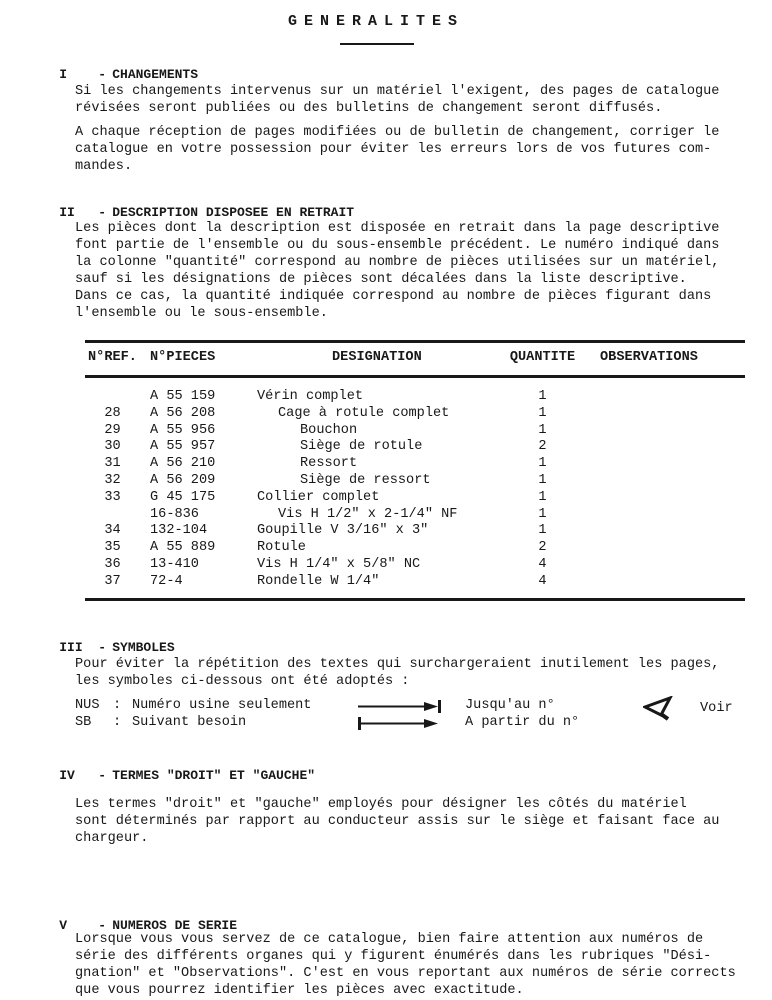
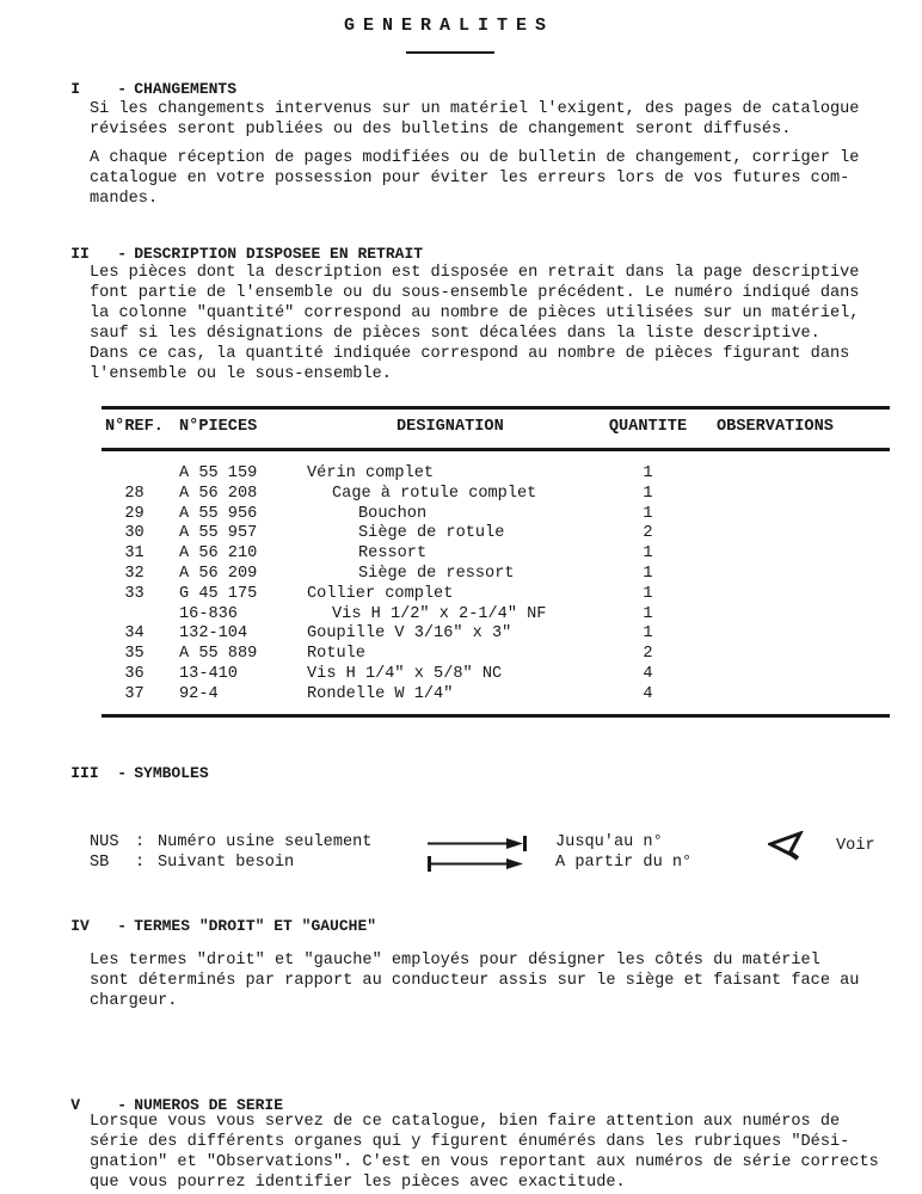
  GENERALITES
  I - CHANGEMENTS
  Si les changements intervenus sur un matériel l'exigent, des pages de catalogue
  révisées seront publiées ou des bulletins de changement seront diffusés.
  A chaque réception de pages modifiées ou de bulletin de changement, corriger le
  catalogue en votre possession pour éviter les erreurs lors de vos futures com-
  mandes.
  II - DESCRIPTION DISPOSEE EN RETRAIT
  Les pièces dont la description est disposée en retrait dans la page descriptive
  font partie de l'ensemble ou du sous-ensemble précédent. Le numéro indiqué dans
  la colonne "quantité" correspond au nombre de pièces utilisées sur un matériel,
  sauf si les désignations de pièces sont décalées dans la liste descriptive.
  Dans ce cas, la quantité indiquée correspond au nombre de pièces figurant dans
  l'ensemble ou le sous-ensemble.
  N°REF.
  N°PIECES
  DESIGNATION
  QUANTITE
  OBSERVATIONS
  A 55 159
  Vérin complet
  1
  28
  A 56 208
  Cage à rotule complet
  1
  29
  A 55 956
  Bouchon
  1
  30
  A 55 957
  Siège de rotule
  2
  31
  A 56 210
  Ressort
  1
  32
  A 56 209
  Siège de ressort
  1
  33
  G 45 175
  Collier complet
  1
  16-836
  Vis H 1/2" x 2-1/4" NF
  1
  34
  132-104
  Goupille V 3/16" x 3"
  1
  35
  A 55 889
  Rotule
  2
  36
  13-410
  Vis H 1/4" x 5/8" NC
  4
  37
- 72-4
+ 92-4
  Rondelle W 1/4"
  4
  III - SYMBOLES
- Pour éviter la répétition des textes qui surchargeraient inutilement les pages,
- les symboles ci-dessous ont été adoptés :
  NUS
  :
  Numéro usine seulement
  Jusqu'au n°
  SB
  :
  Suivant besoin
  A partir du n°
  Voir
  IV - TERMES "DROIT" ET "GAUCHE"
  Les termes "droit" et "gauche" employés pour désigner les côtés du matériel
  sont déterminés par rapport au conducteur assis sur le siège et faisant face au
  chargeur.
  V - NUMEROS DE SERIE
  Lorsque vous vous servez de ce catalogue, bien faire attention aux numéros de
  série des différents organes qui y figurent énumérés dans les rubriques "Dési-
  gnation" et "Observations". C'est en vous reportant aux numéros de série corrects
  que vous pourrez identifier les pièces avec exactitude.
